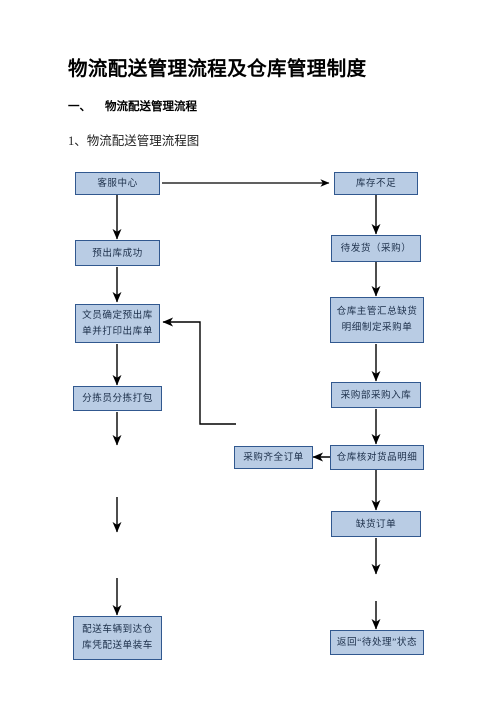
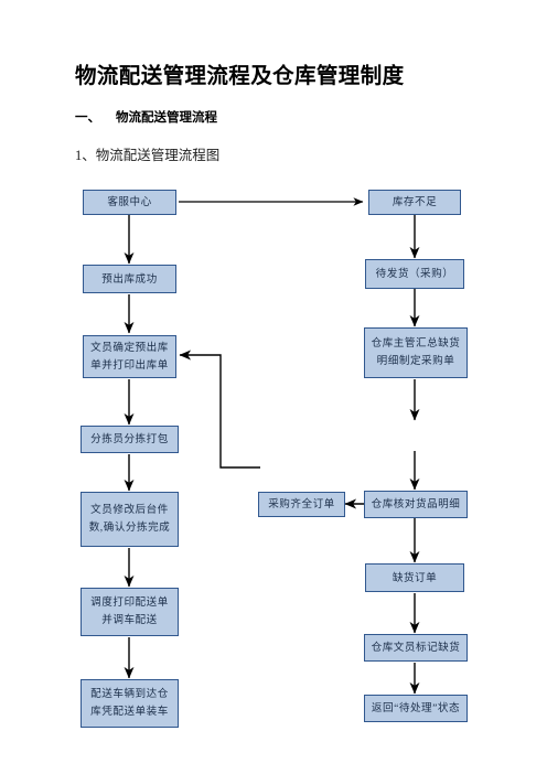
  物流配送管理流程及仓库管理制度
  一、 物流配送管理流程
  1、物流配送管理流程图
  客服中心
  预出库成功
  文员确定预出库
  单并打印出库单
  分拣员分拣打包
+ 文员修改后台件
+ 数,确认分拣完成
+ 调度打印配送单
+ 并调车配送
  配送车辆到达仓
  库凭配送单装车
  采购齐全订单
  库存不足
  待发货（采购）
  仓库主管汇总缺货
  明细制定采购单
- 采购部采购入库
  仓库核对货品明细
  缺货订单
+ 仓库文员标记缺货
  返回“待处理”状态
